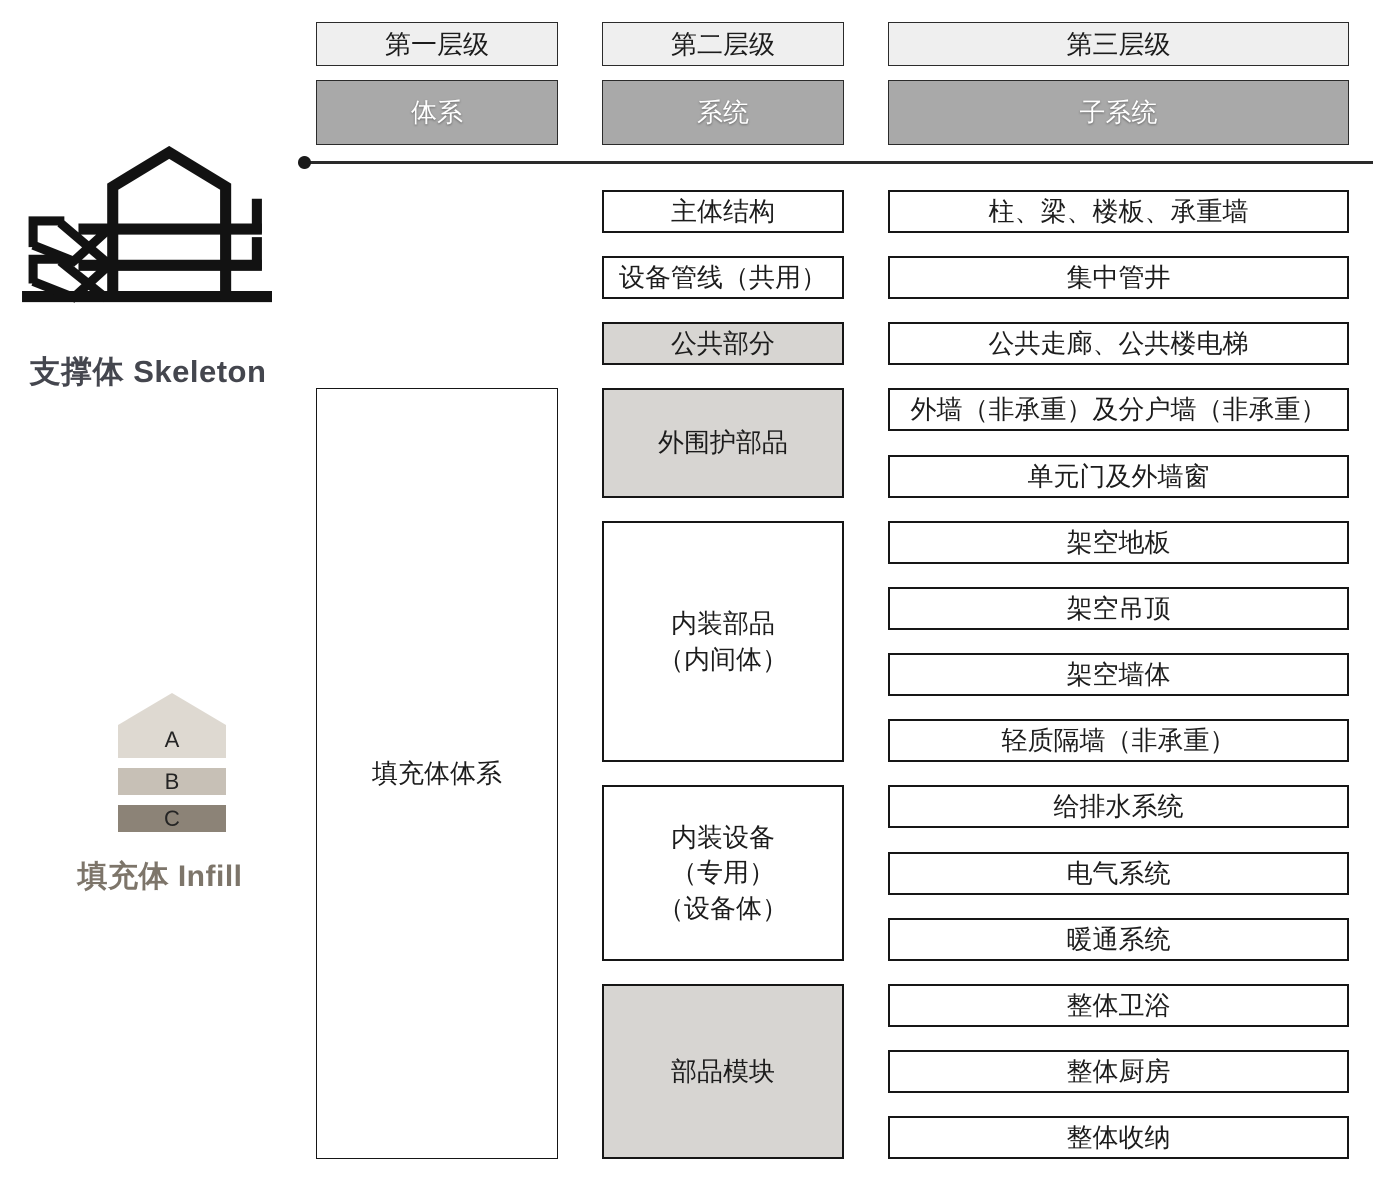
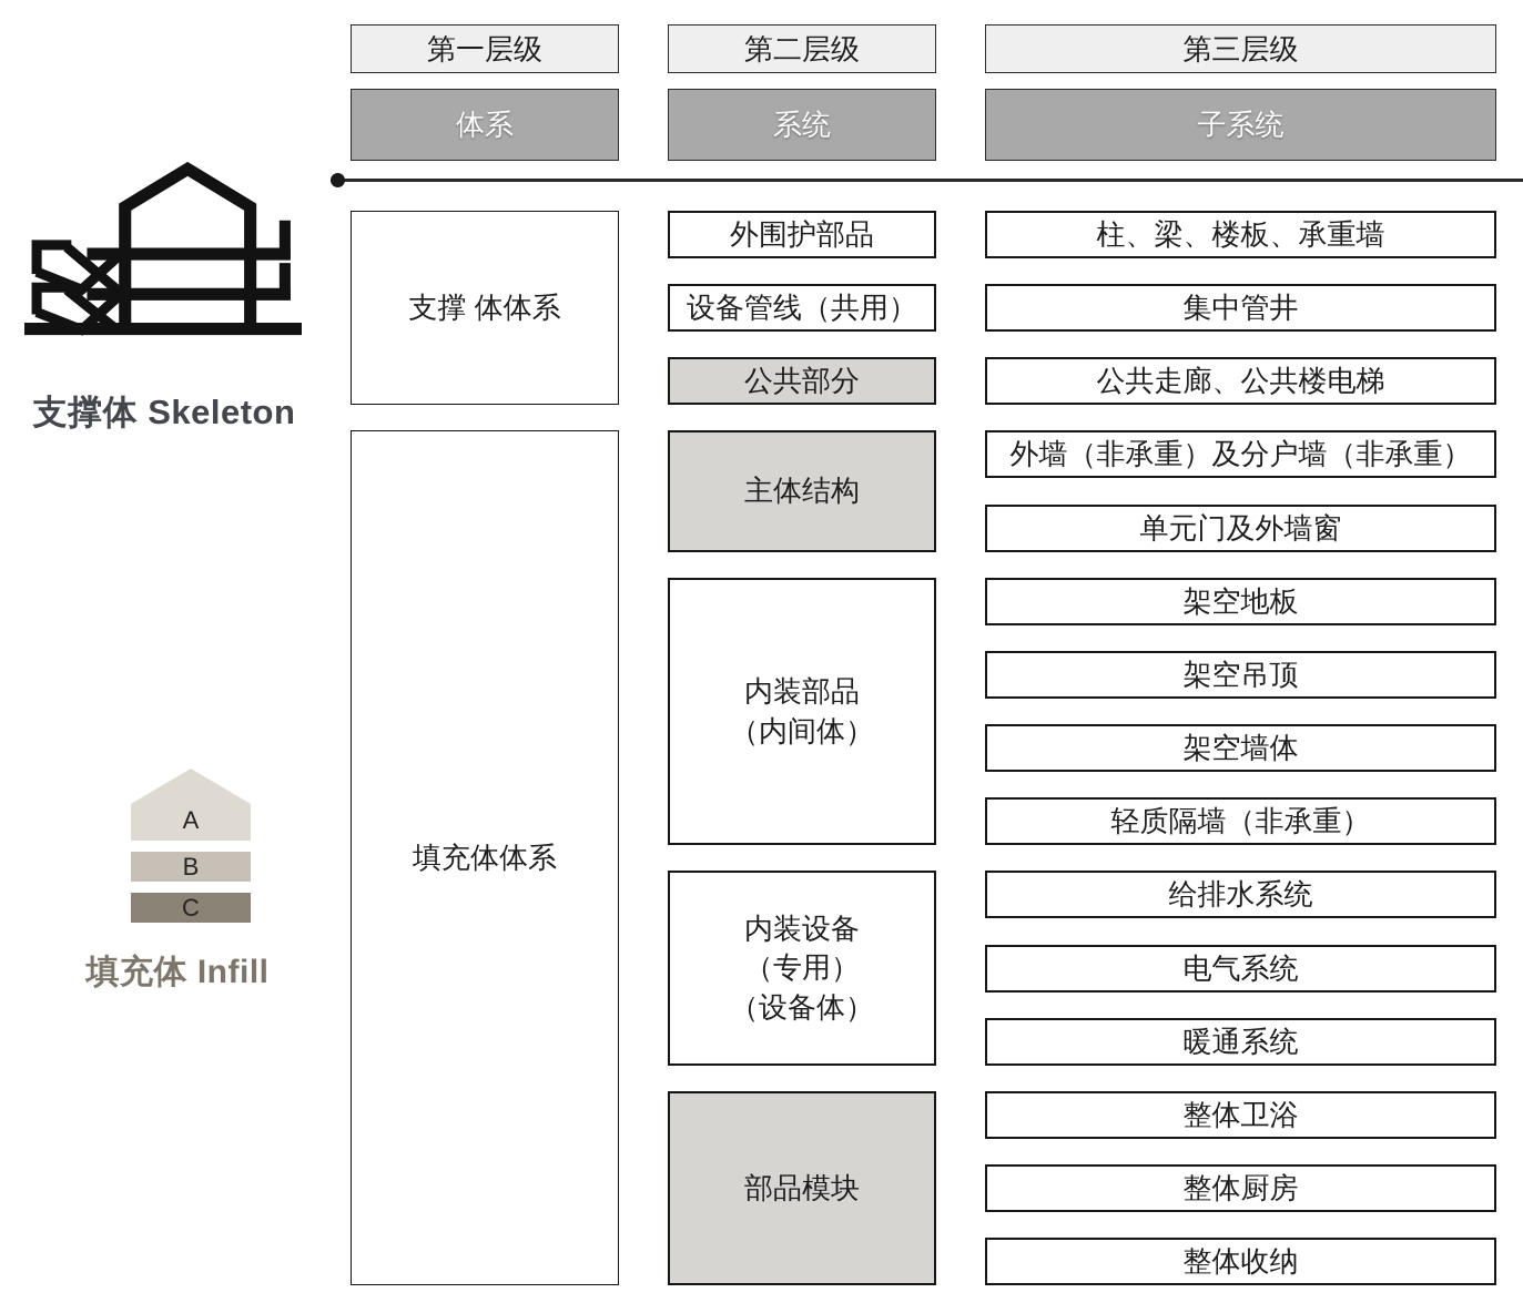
  第一层级
  第二层级
  第三层级
  体系
  系统
  子系统
  支撑体 Skeleton
  A
  B
  C
  填充体 Infill
+ 支撑 体体系
  填充体体系
- 主体结构
+ 外围护部品
  设备管线（共用）
  公共部分
- 外围护部品
+ 主体结构
  内装部品
  （内间体）
  内装设备
  （专用）
  （设备体）
  部品模块
  柱、梁、楼板、承重墙
  集中管井
  公共走廊、公共楼电梯
  外墙（非承重）及分户墙（非承重）
  单元门及外墙窗
  架空地板
  架空吊顶
  架空墙体
  轻质隔墙（非承重）
  给排水系统
  电气系统
  暖通系统
  整体卫浴
  整体厨房
  整体收纳
